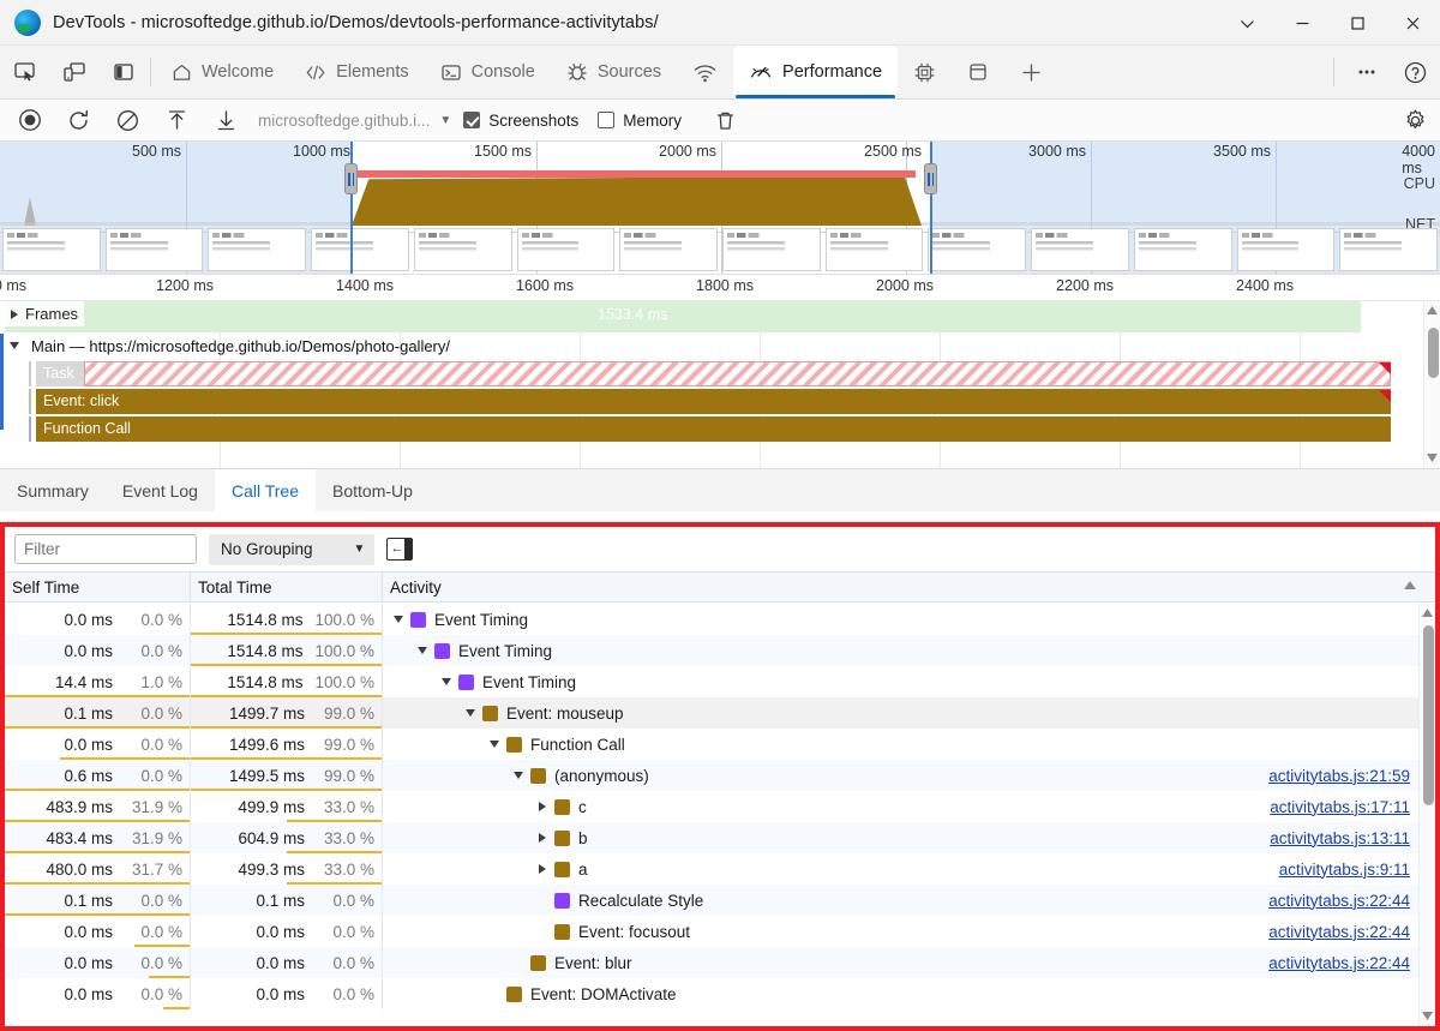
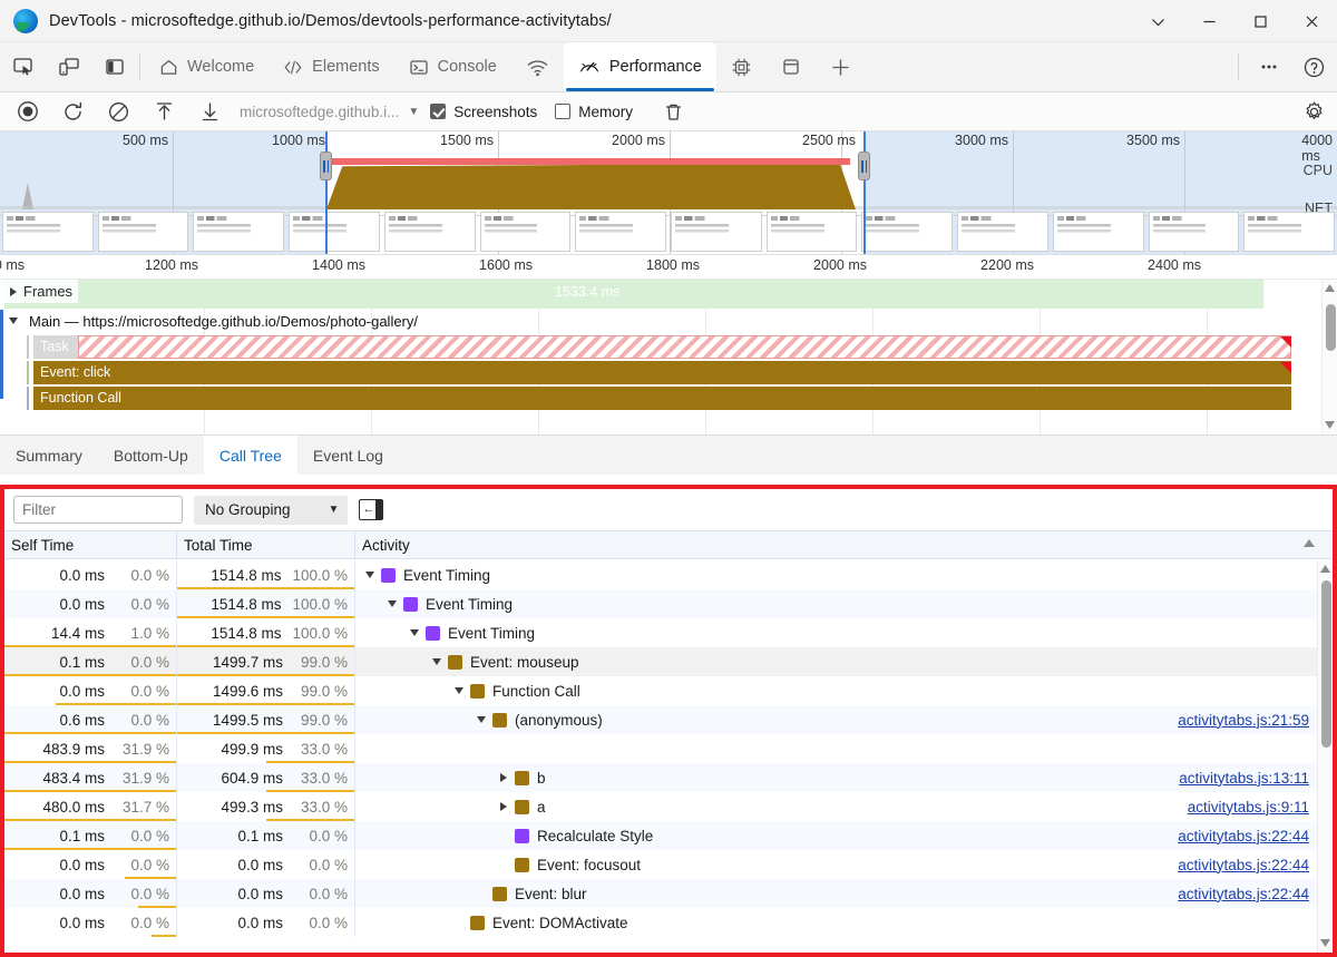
  DevTools - microsoftedge.github.io/Demos/devtools-performance-activitytabs/
  Welcome
  Elements
  Console
- Sources
  Performance
  microsoftedge.github.i...
  ▼
  Screenshots
  Memory
  500 ms
  1000 ms
  1500 ms
  2000 ms
  2500 ms
  3000 ms
  3500 ms
  4000 ms
  CPU
  NET
  1200 ms
  1400 ms
  1600 ms
  1800 ms
  2000 ms
  2200 ms
  2400 ms
  1533.4 ms
  Frames
  Main — https://microsoftedge.github.io/Demos/photo-gallery/
  Task
  Event: click
  Function Call
  Summary
- Event Log
+ Bottom-Up
  Call Tree
- Bottom-Up
+ Event Log
  Filter
  No Grouping
  ▼
  ←
  Self Time
  Total Time
  Activity
  0.0 ms
  0.0 %
  1514.8 ms
  100.0 %
  Event Timing
  0.0 ms
  0.0 %
  1514.8 ms
  100.0 %
  Event Timing
  14.4 ms
  1.0 %
  1514.8 ms
  100.0 %
  Event Timing
  0.1 ms
  0.0 %
  1499.7 ms
  99.0 %
  Event: mouseup
  0.0 ms
  0.0 %
  1499.6 ms
  99.0 %
  Function Call
  0.6 ms
  0.0 %
  1499.5 ms
  99.0 %
  (anonymous)
  activitytabs.js:21:59
  483.9 ms
  31.9 %
  499.9 ms
  33.0 %
- c
- activitytabs.js:17:11
  483.4 ms
  31.9 %
  604.9 ms
  33.0 %
  b
  activitytabs.js:13:11
  480.0 ms
  31.7 %
  499.3 ms
  33.0 %
  a
  activitytabs.js:9:11
  0.1 ms
  0.0 %
  0.1 ms
  0.0 %
  Recalculate Style
  activitytabs.js:22:44
  0.0 ms
  0.0 %
  0.0 ms
  0.0 %
  Event: focusout
  activitytabs.js:22:44
  0.0 ms
  0.0 %
  0.0 ms
  0.0 %
  Event: blur
  activitytabs.js:22:44
  0.0 ms
  0.0 %
  0.0 ms
  0.0 %
  Event: DOMActivate
